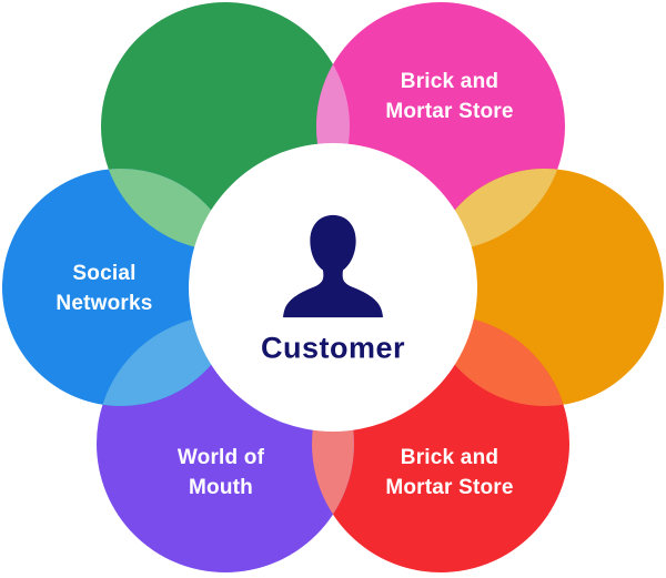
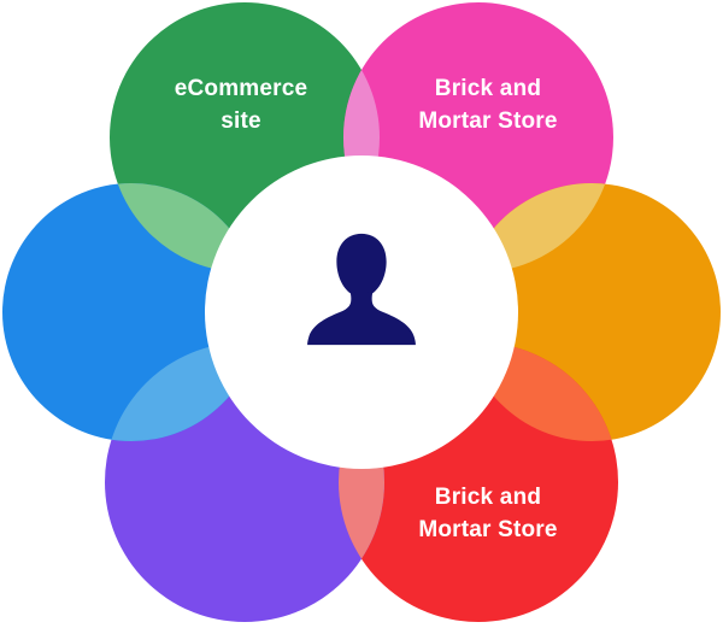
+ eCommerce
+ site
  Brick and
  Mortar Store
  Brick and
  Mortar Store
- World of
- Mouth
- Social
- Networks
- Customer
